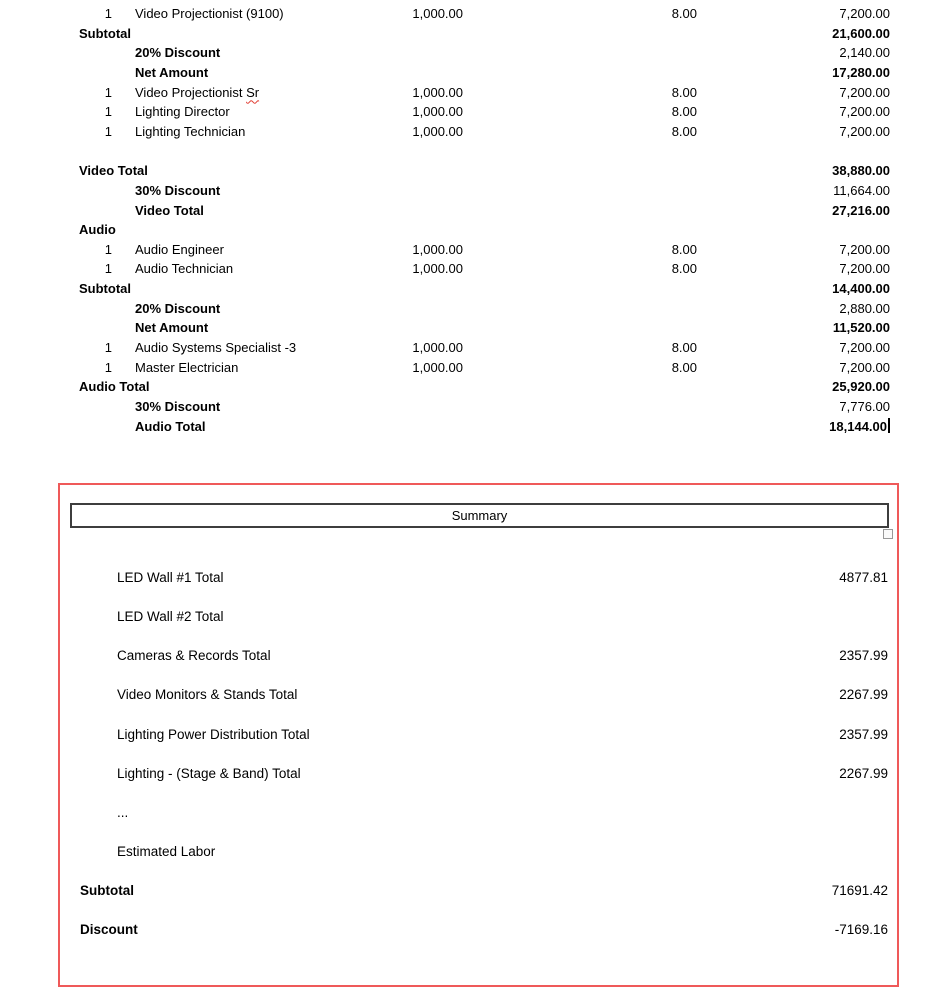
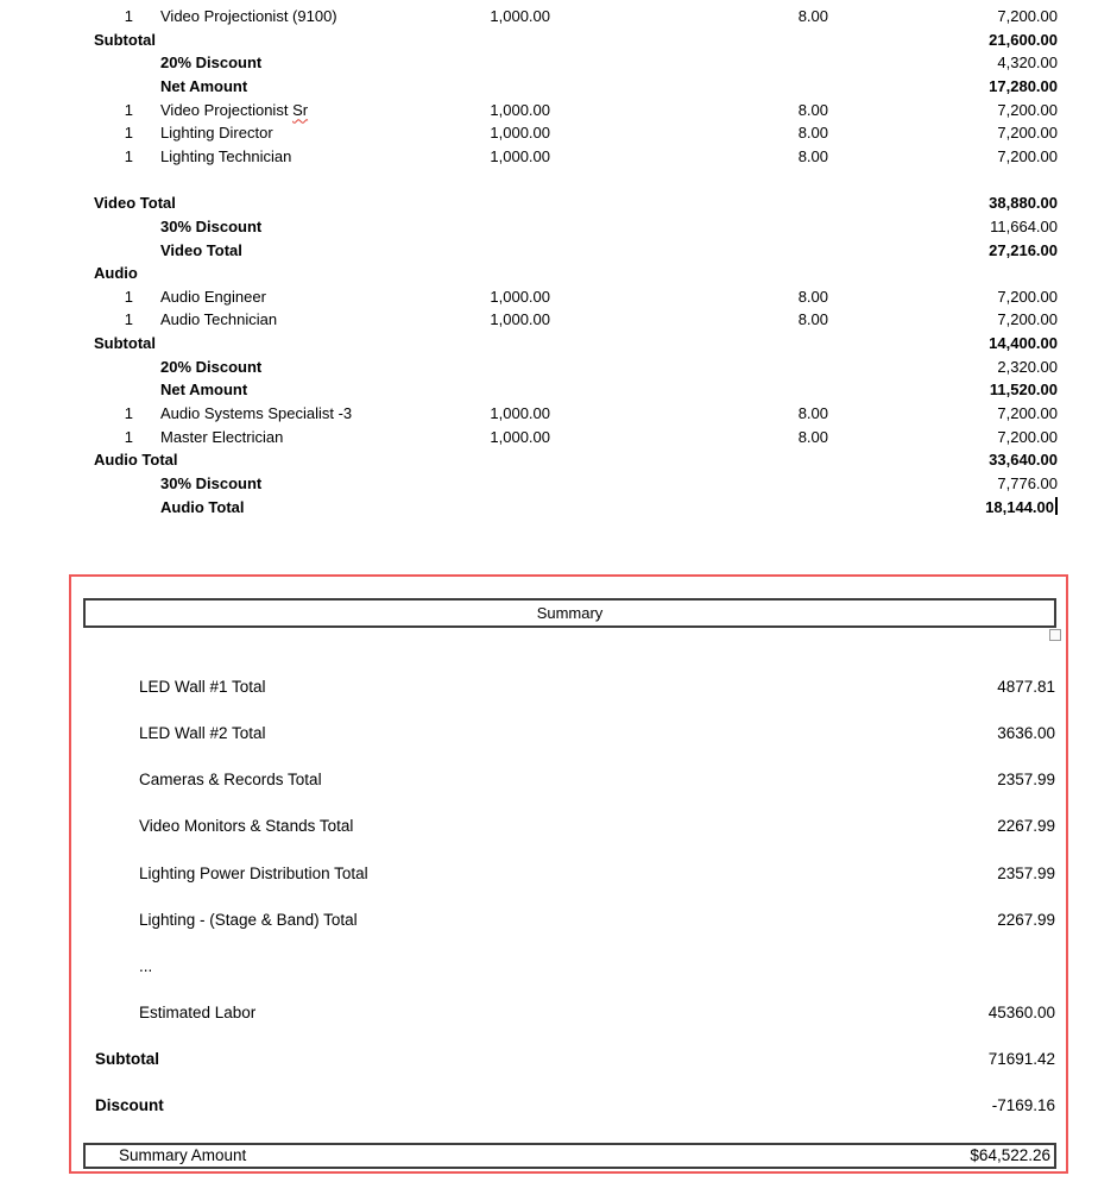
  1
  Video Projectionist (9100)
  1,000.00
  8.00
  7,200.00
  Subtotal
  21,600.00
  20% Discount
- 2,140.00
+ 4,320.00
  Net Amount
  17,280.00
  1
  Video Projectionist Sr
  1,000.00
  8.00
  7,200.00
  1
  Lighting Director
  1,000.00
  8.00
  7,200.00
  1
  Lighting Technician
  1,000.00
  8.00
  7,200.00
  Video Total
  38,880.00
  30% Discount
  11,664.00
  Video Total
  27,216.00
  Audio
  1
  Audio Engineer
  1,000.00
  8.00
  7,200.00
  1
  Audio Technician
  1,000.00
  8.00
  7,200.00
  Subtotal
  14,400.00
  20% Discount
- 2,880.00
+ 2,320.00
  Net Amount
  11,520.00
  1
  Audio Systems Specialist -3
  1,000.00
  8.00
  7,200.00
  1
  Master Electrician
  1,000.00
  8.00
  7,200.00
  Audio Total
- 25,920.00
+ 33,640.00
  30% Discount
  7,776.00
  Audio Total
  18,144.00
  Summary
  LED Wall #1 Total
  4877.81
  LED Wall #2 Total
+ 3636.00
  Cameras & Records Total
  2357.99
  Video Monitors & Stands Total
  2267.99
  Lighting Power Distribution Total
  2357.99
  Lighting - (Stage & Band) Total
  2267.99
  ...
  Estimated Labor
+ 45360.00
  Subtotal
  71691.42
  Discount
  -7169.16
+ Summary Amount
+ $64,522.26
